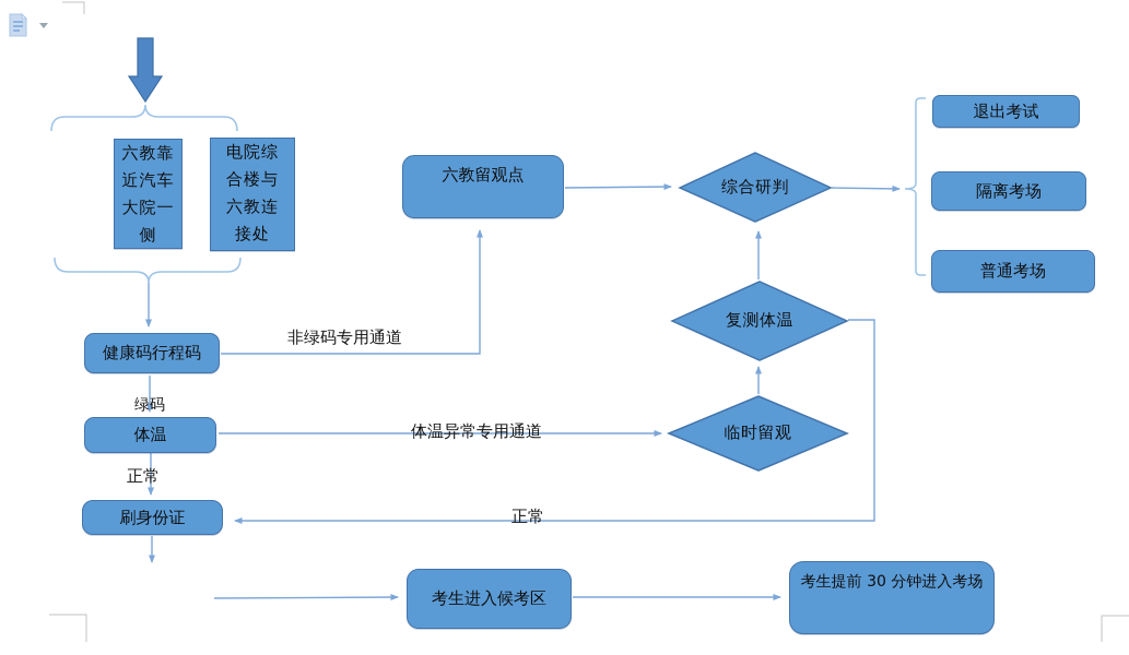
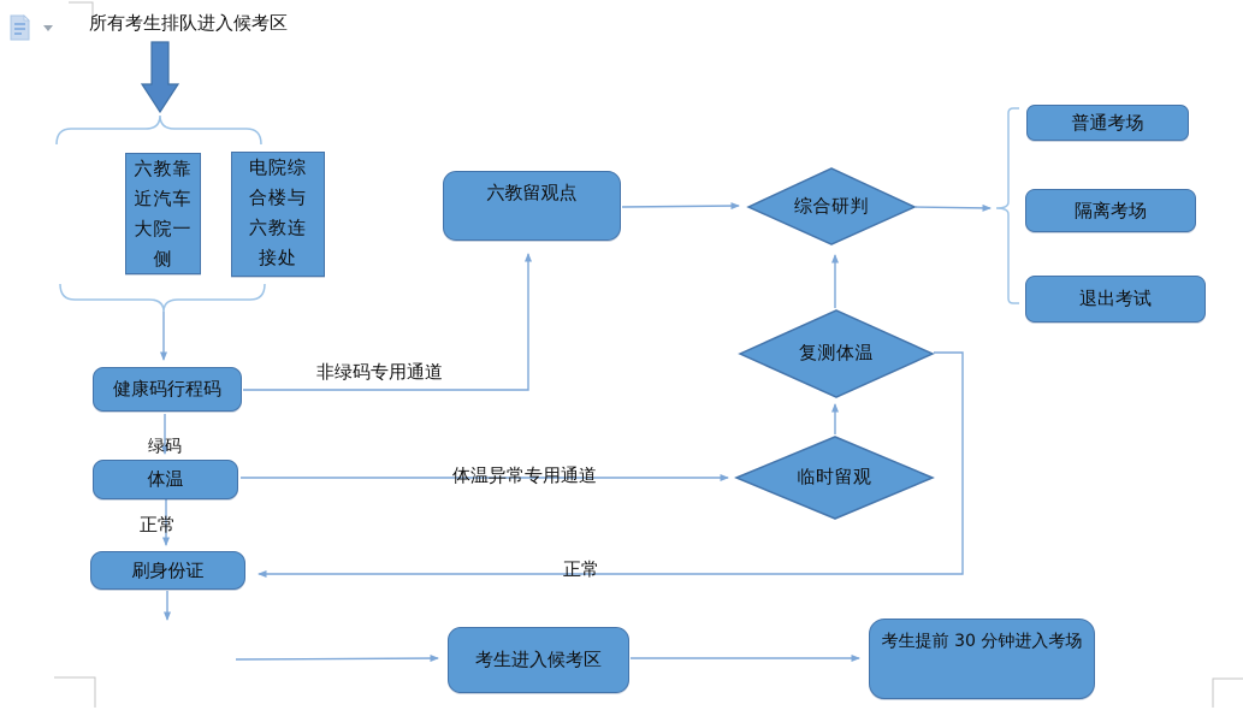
+ 所有考生排队进入候考区
  非绿码专用通道
  绿码
  体温异常专用通道
  正常
  正常
  六教靠近汽车大院一侧
  电院综合楼与六教连接处
  健康码行程码
  体温
  刷身份证
  六教留观点
  考生进入候考区
  考生提前 30 分钟进入考场
- 退出考试
+ 普通考场
  隔离考场
- 普通考场
+ 退出考试
  综合研判
  复测体温
  临时留观
